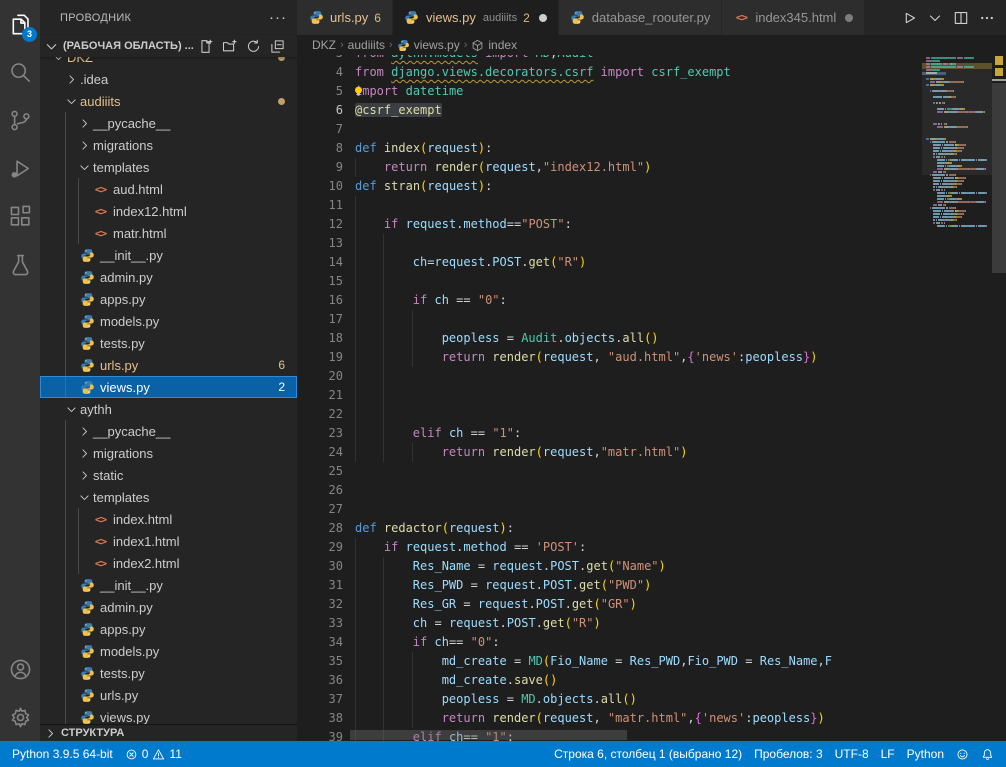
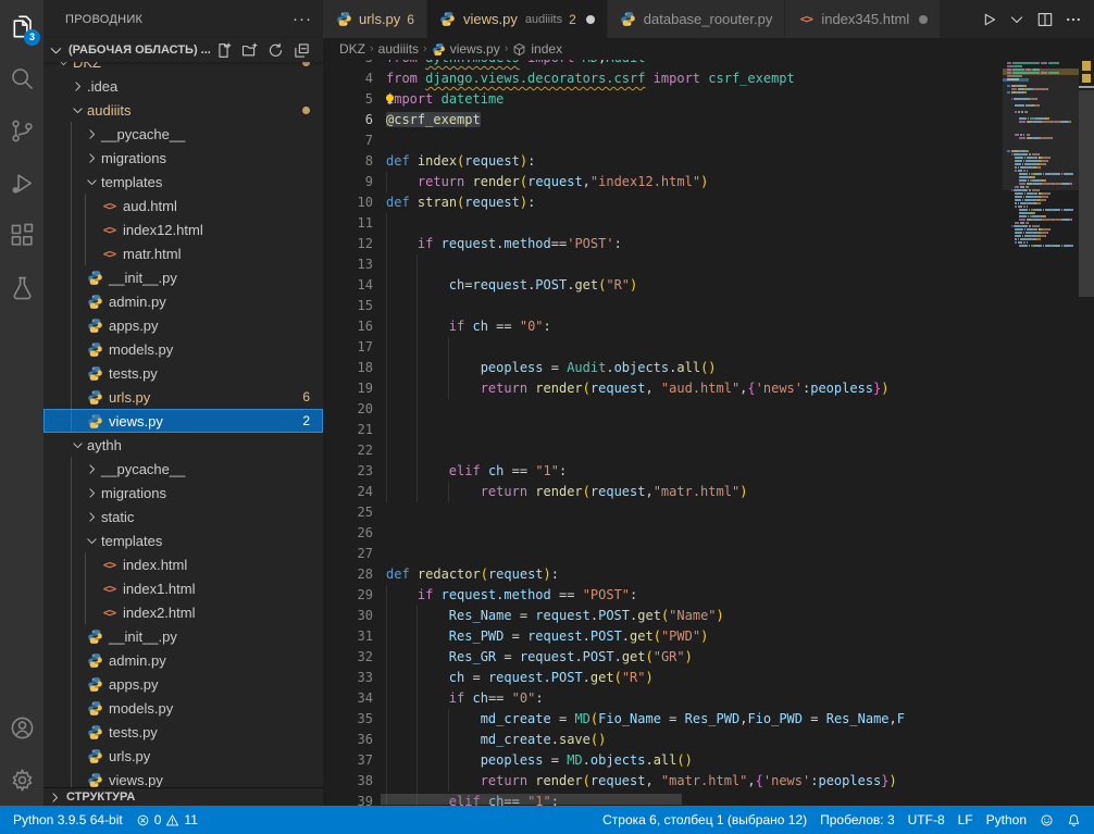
  3
  ПРОВОДНИК
  ···
  (РАБОЧАЯ ОБЛАСТЬ) ...
  DKZ
  .idea
  audiiits
  __pycache__
  migrations
  templates
  <>
  aud.html
  <>
  index12.html
  <>
  matr.html
  __init__.py
  admin.py
  apps.py
  models.py
  tests.py
  urls.py
  6
  views.py
  2
  aythh
  __pycache__
  migrations
  static
  templates
  <>
  index.html
  <>
  index1.html
  <>
  index2.html
  __init__.py
  admin.py
  apps.py
  models.py
  tests.py
  urls.py
  views.py
  СТРУКТУРА
  urls.py
  6
  views.py
  audiiits
  2
  database_roouter.py
  <>
  index345.html
  DKZ
  ›
  audiiits
  ›
  views.py
  ›
  index
  4
  from django.views.decorators.csrf import csrf_exempt
  5
  mport datetime
  6
  @csrf_exempt
  7
  8
  def index(request):
  9
  return render(request,"index12.html")
  10
  def stran(request):
  11
  12
- if request.method=="POST":
+ if request.method=='POST':
  13
  14
  ch=request.POST.get("R")
  15
  16
  if ch == "0":
  17
  18
  peopless = Audit.objects.all()
  19
  return render(request, "aud.html",{'news':peopless})
  20
  21
  22
  23
  elif ch == "1":
  24
  return render(request,"matr.html")
  25
  26
  27
  28
  def redactor(request):
  29
- if request.method == 'POST':
+ if request.method == "POST":
  30
  Res_Name = request.POST.get("Name")
  31
  Res_PWD = request.POST.get("PWD")
  32
  Res_GR = request.POST.get("GR")
  33
  ch = request.POST.get("R")
  34
  if ch== "0":
  35
  md_create = MD(Fio_Name = Res_PWD,Fio_PWD = Res_Name,F
  36
  md_create.save()
  37
  peopless = MD.objects.all()
  38
  return render(request, "matr.html",{'news':peopless})
  39
  elif ch== "1":
  Python 3.9.5 64-bit
  0
  11
  Строка 6, столбец 1 (выбрано 12)
  Пробелов: 3
  UTF-8
  LF
  Python
